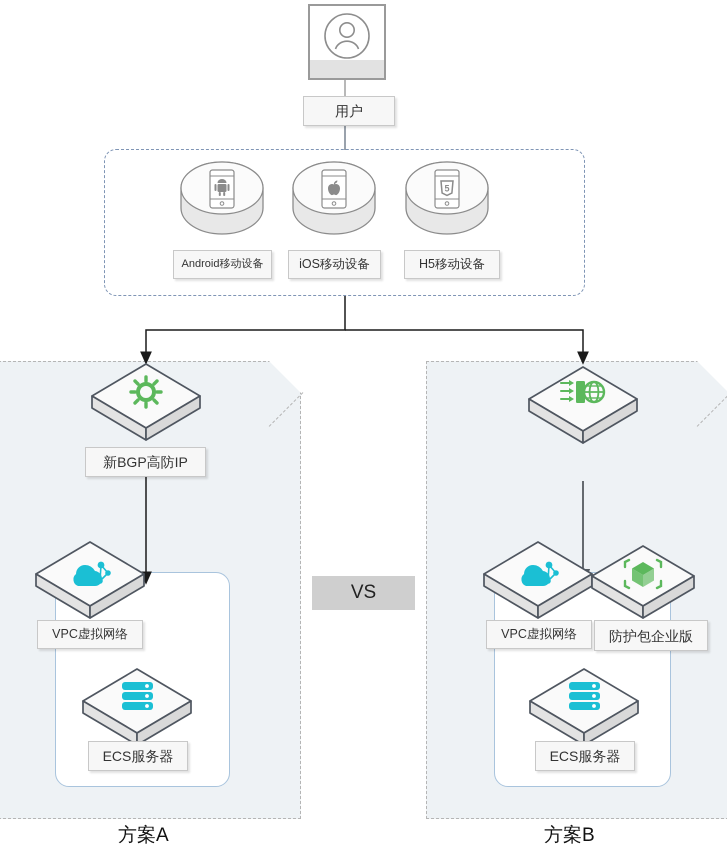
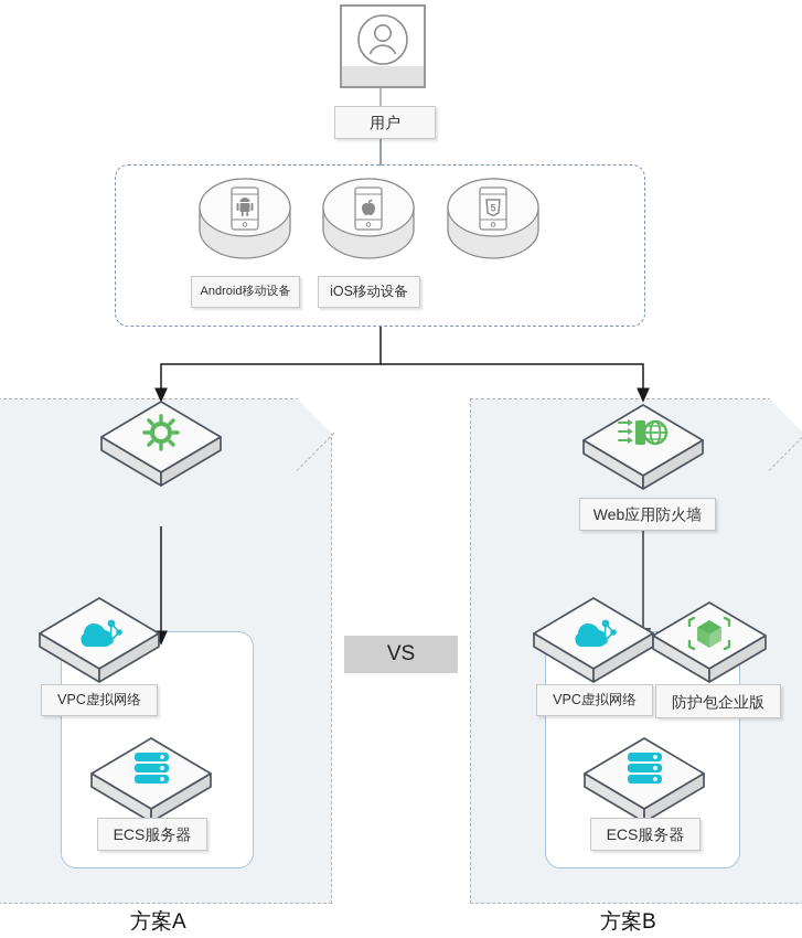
  用户
  5
  Android移动设备
  iOS移动设备
- H5移动设备
- 新BGP高防IP
  VPC虚拟网络
  ECS服务器
+ Web应用防火墙
  VPC虚拟网络
  防护包企业版
  ECS服务器
  VS
  方案A
  方案B
